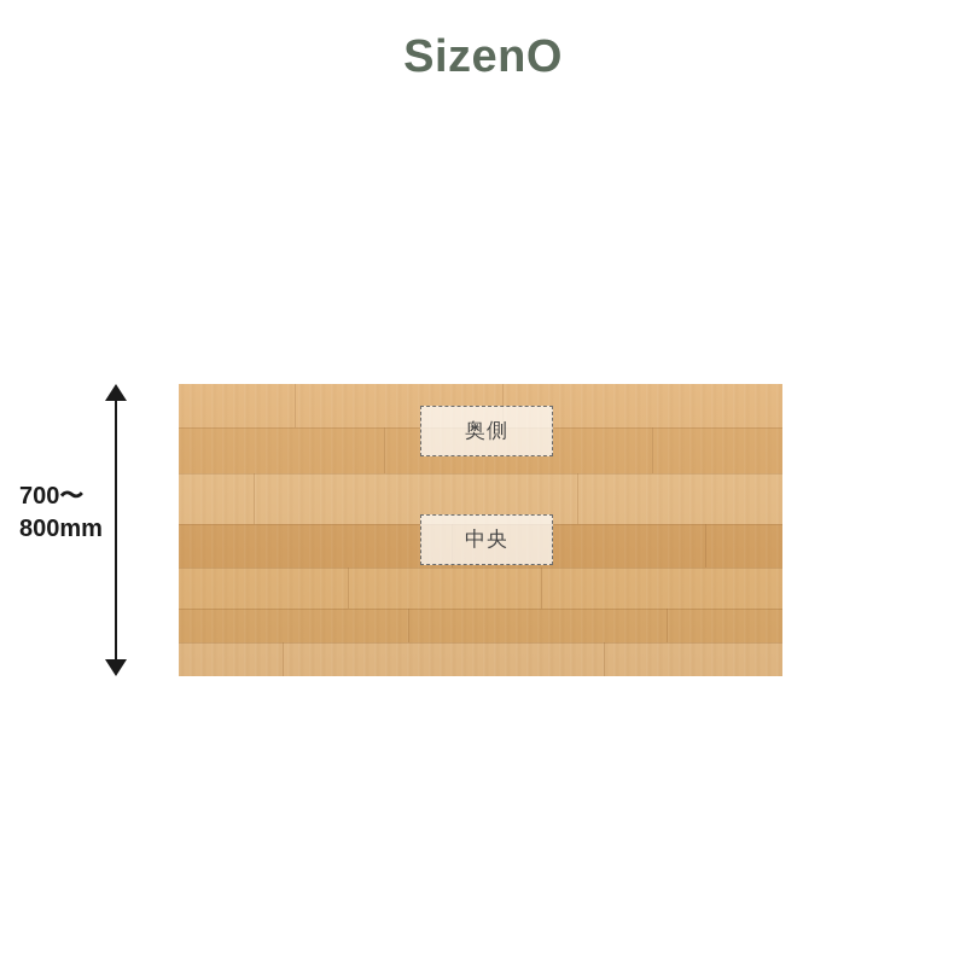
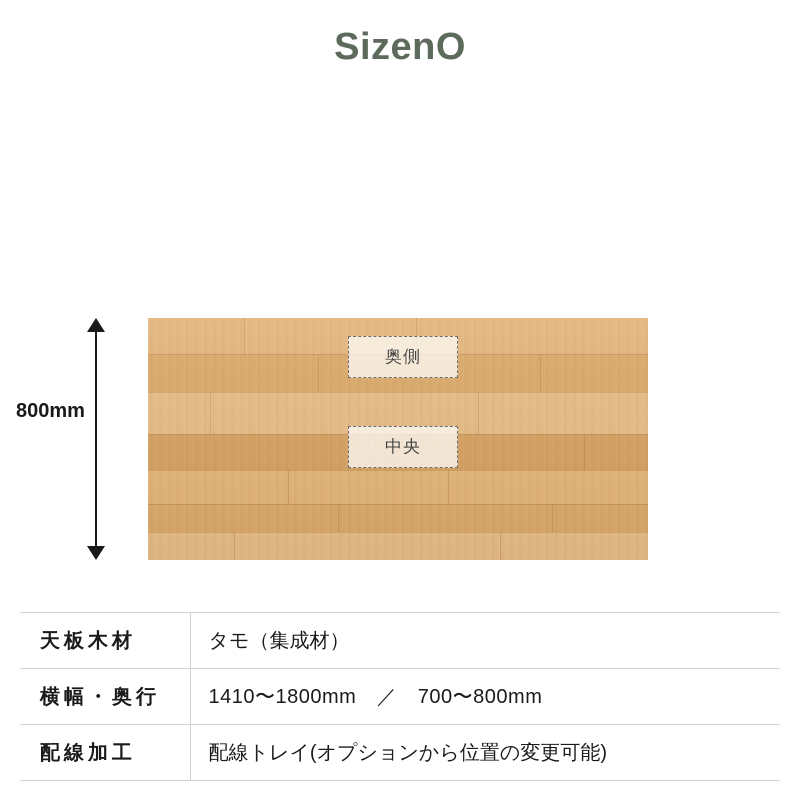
  SizenO
- 700〜
  800mm
  奥側
  中央
+ 天板木材	タモ（集成材）
+ 横幅・奥行	1410〜1800mm ／ 700〜800mm
+ 配線加工	配線トレイ(オプションから位置の変更可能)
